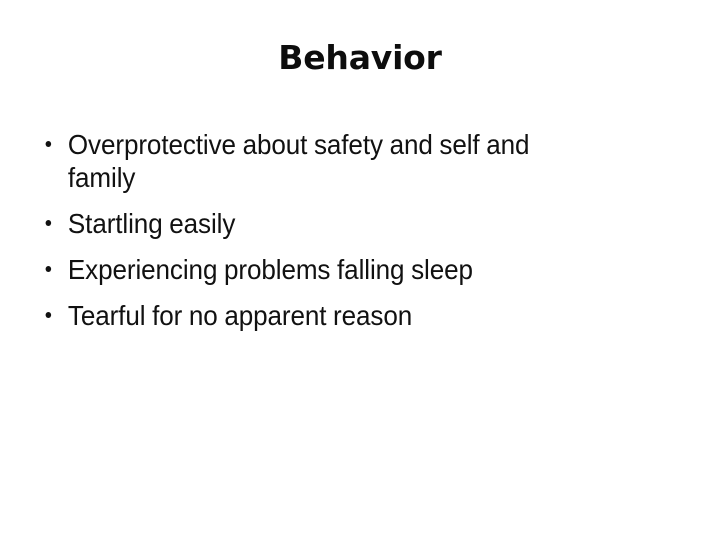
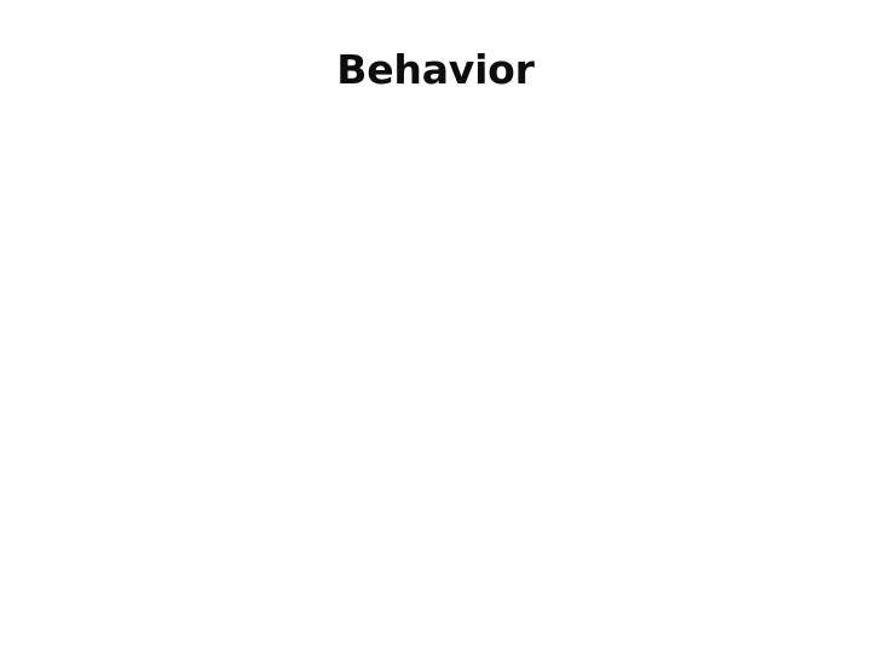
  Behavior
- Overprotective about safety and self and family
- Startling easily
- Experiencing problems falling sleep
- Tearful for no apparent reason
